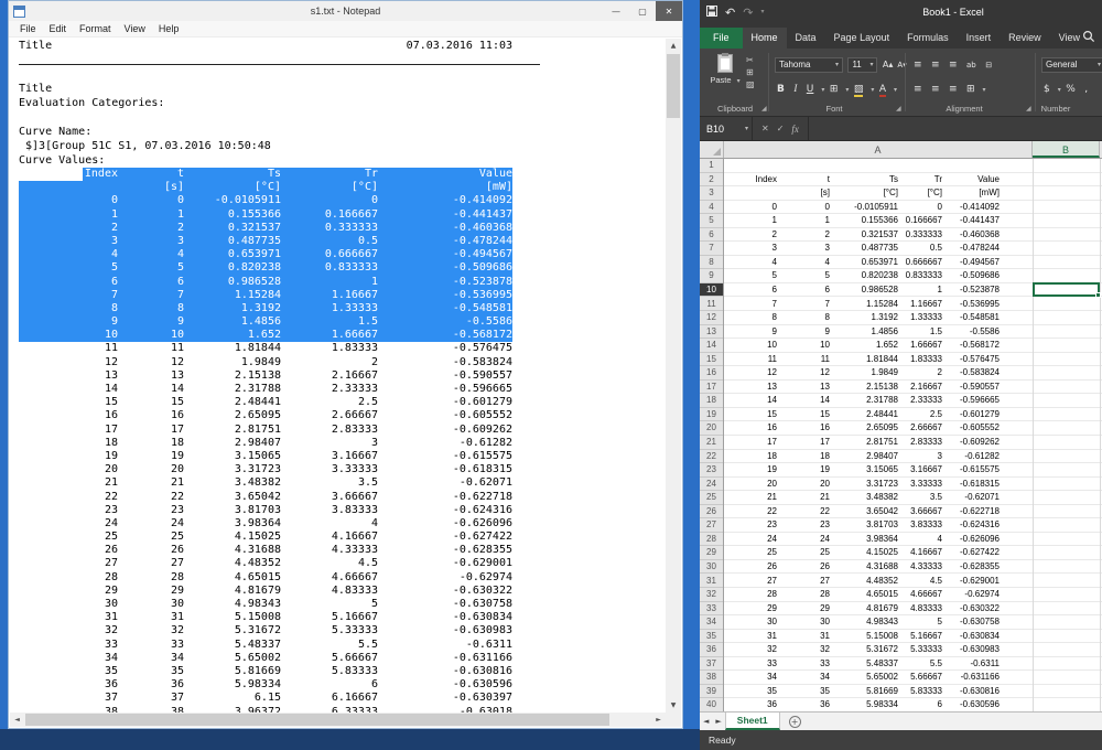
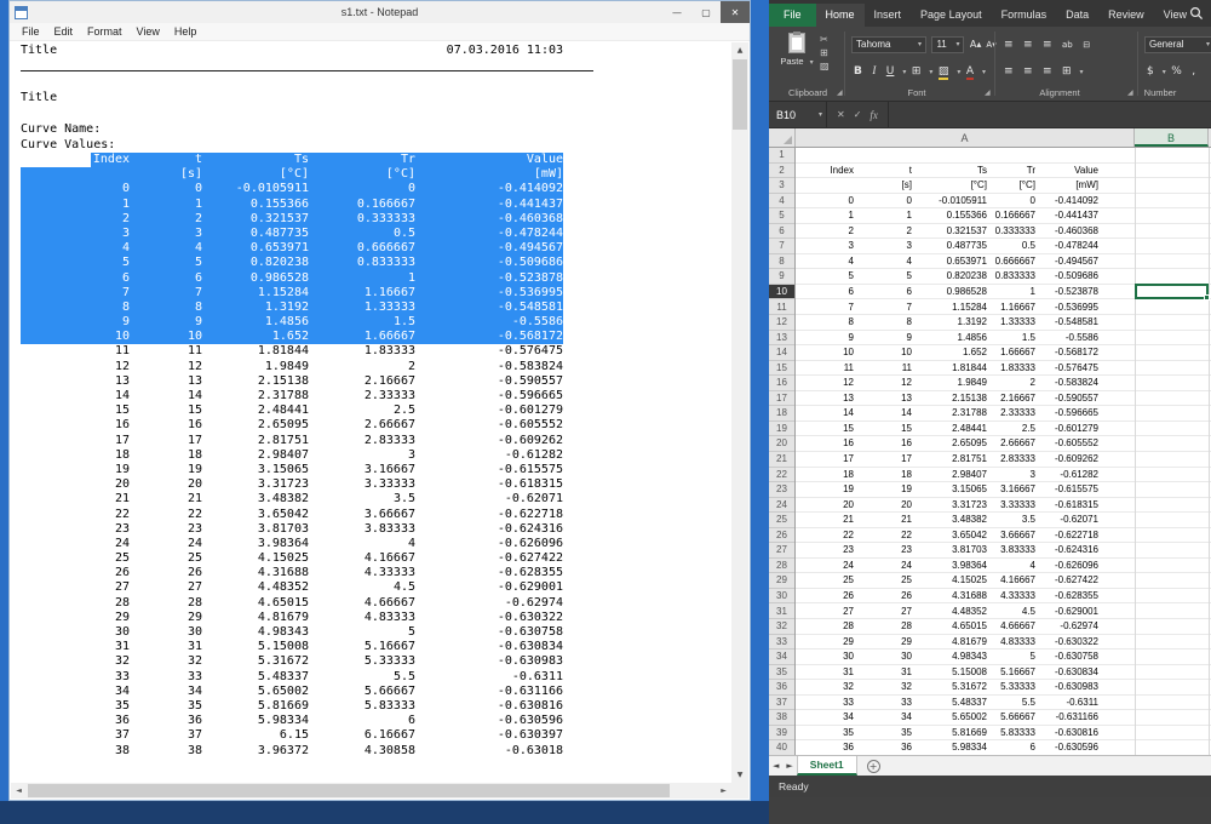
  s1.txt - Notepad
  —
  ▢
  ✕
  File
  Edit
  Format
  View
  Help
  Title
  07.03.2016 11:03
  Title
- Evaluation Categories:
  Curve Name:
- $]3[Group 51C S1, 07.03.2016 10:50:48
  Curve Values:
  Index
  t
  Ts
  Tr
  Value
  [s]
  [°C]
  [°C]
  [mW]
  0
  0
  -0.0105911
  0
  -0.414092
  1
  1
  0.155366
  0.166667
  -0.441437
  2
  2
  0.321537
  0.333333
  -0.460368
  3
  3
  0.487735
  0.5
  -0.478244
  4
  4
  0.653971
  0.666667
  -0.494567
  5
  5
  0.820238
  0.833333
  -0.509686
  6
  6
  0.986528
  1
  -0.523878
  7
  7
  1.15284
  1.16667
  -0.536995
  8
  8
  1.3192
  1.33333
  -0.548581
  9
  9
  1.4856
  1.5
  -0.5586
  10
  10
  1.652
  1.66667
  -0.568172
  11
  11
  1.81844
  1.83333
  -0.576475
  12
  12
  1.9849
  2
  -0.583824
  13
  13
  2.15138
  2.16667
  -0.590557
  14
  14
  2.31788
  2.33333
  -0.596665
  15
  15
  2.48441
  2.5
  -0.601279
  16
  16
  2.65095
  2.66667
  -0.605552
  17
  17
  2.81751
  2.83333
  -0.609262
  18
  18
  2.98407
  3
  -0.61282
  19
  19
  3.15065
  3.16667
  -0.615575
  20
  20
  3.31723
  3.33333
  -0.618315
  21
  21
  3.48382
  3.5
  -0.62071
  22
  22
  3.65042
  3.66667
  -0.622718
  23
  23
  3.81703
  3.83333
  -0.624316
  24
  24
  3.98364
  4
  -0.626096
  25
  25
  4.15025
  4.16667
  -0.627422
  26
  26
  4.31688
  4.33333
  -0.628355
  27
  27
  4.48352
  4.5
  -0.629001
  28
  28
  4.65015
  4.66667
  -0.62974
  29
  29
  4.81679
  4.83333
  -0.630322
  30
  30
  4.98343
  5
  -0.630758
  31
  31
  5.15008
  5.16667
  -0.630834
  32
  32
  5.31672
  5.33333
  -0.630983
  33
  33
  5.48337
  5.5
  -0.6311
  34
  34
  5.65002
  5.66667
  -0.631166
  35
  35
  5.81669
  5.83333
  -0.630816
  36
  36
  5.98334
  6
  -0.630596
  37
  37
  6.15
  6.16667
  -0.630397
  38
  38
  3.96372
- 6.33333
+ 4.30858
  -0.63018
- ↶
- ↷
- Book1 - Excel
  File
  Home
- Data
+ Insert
  Page Layout
  Formulas
- Insert
+ Data
  Review
  View
  Paste
  ✂
  ⊞
  ▨
  Clipboard
  Tahoma
  11
  A▴ A
  Font
  ≡ ≡ ≡ ab ⊟
  ≡ ≡ ≡ ⊞
  Alignment
  General
  $ % ,
  Number
  B10
  ✕
  ✓
  fx
  A
  B
  Index
  t
  Ts
  Tr
  Value
  [s]
  [°C]
  [°C]
  [mW]
  0
  0
  -0.0105911
  0
  -0.414092
  1
  1
  0.155366
  0.166667
  -0.441437
  2
  2
  0.321537
  0.333333
  -0.460368
  3
  3
  0.487735
  0.5
  -0.478244
  4
  4
  0.653971
  0.666667
  -0.494567
  5
  5
  0.820238
  0.833333
  -0.509686
  6
  6
  0.986528
  1
  -0.523878
  7
  7
  1.15284
  1.16667
  -0.536995
  8
  8
  1.3192
  1.33333
  -0.548581
  9
  9
  1.4856
  1.5
  -0.5586
  10
  10
  1.652
  1.66667
  -0.568172
  11
  11
  1.81844
  1.83333
  -0.576475
  12
  12
  1.9849
  2
  -0.583824
  13
  13
  2.15138
  2.16667
  -0.590557
  14
  14
  2.31788
  2.33333
  -0.596665
  15
  15
  2.48441
  2.5
  -0.601279
  16
  16
  2.65095
  2.66667
  -0.605552
  17
  17
  2.81751
  2.83333
  -0.609262
  18
  18
  2.98407
  3
  -0.61282
  19
  19
  3.15065
  3.16667
  -0.615575
  20
  20
  3.31723
  3.33333
  -0.618315
  21
  21
  3.48382
  3.5
  -0.62071
  22
  22
  3.65042
  3.66667
  -0.622718
  23
  23
  3.81703
  3.83333
  -0.624316
  24
  24
  3.98364
  4
  -0.626096
  25
  25
  4.15025
  4.16667
  -0.627422
  26
  26
  4.31688
  4.33333
  -0.628355
  27
  27
  4.48352
  4.5
  -0.629001
  28
  28
  4.65015
  4.66667
  -0.62974
  29
  29
  4.81679
  4.83333
  -0.630322
  30
  30
  4.98343
  5
  -0.630758
  31
  31
  5.15008
  5.16667
  -0.630834
  32
  32
  5.31672
  5.33333
  -0.630983
  33
  33
  5.48337
  5.5
  -0.6311
  34
  34
  5.65002
  5.66667
  -0.631166
  35
  35
  5.81669
  5.83333
  -0.630816
  36
  36
  5.98334
  6
  -0.630596
  1
  2
  3
  4
  5
  6
  7
  8
  9
  10
  11
  12
  13
  14
  15
  16
  17
  18
  19
  20
  21
  22
  23
  24
  25
  26
  27
  28
  29
  30
  31
  32
  33
  34
  35
  36
  37
  38
  39
  40
  ◄
  ►
  Sheet1
  +
  Ready
